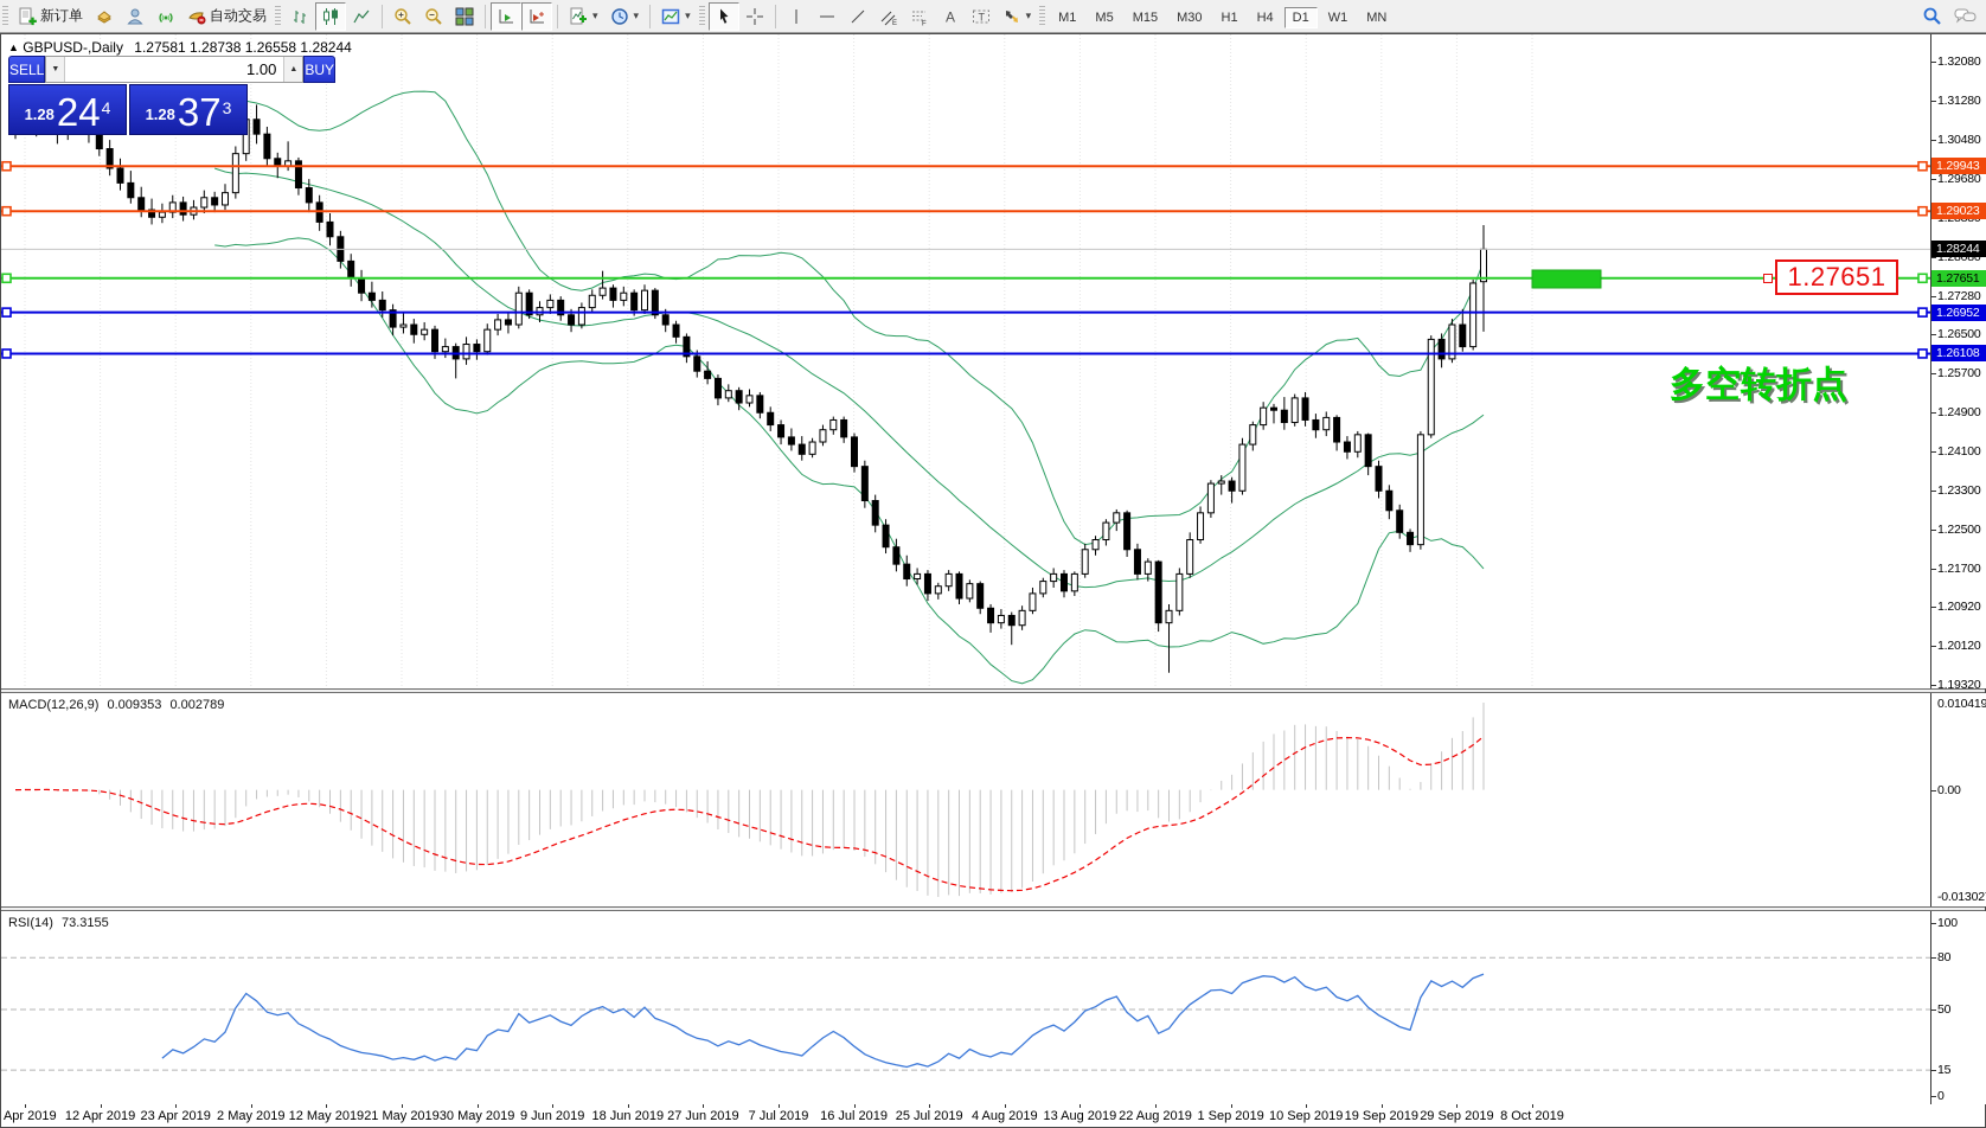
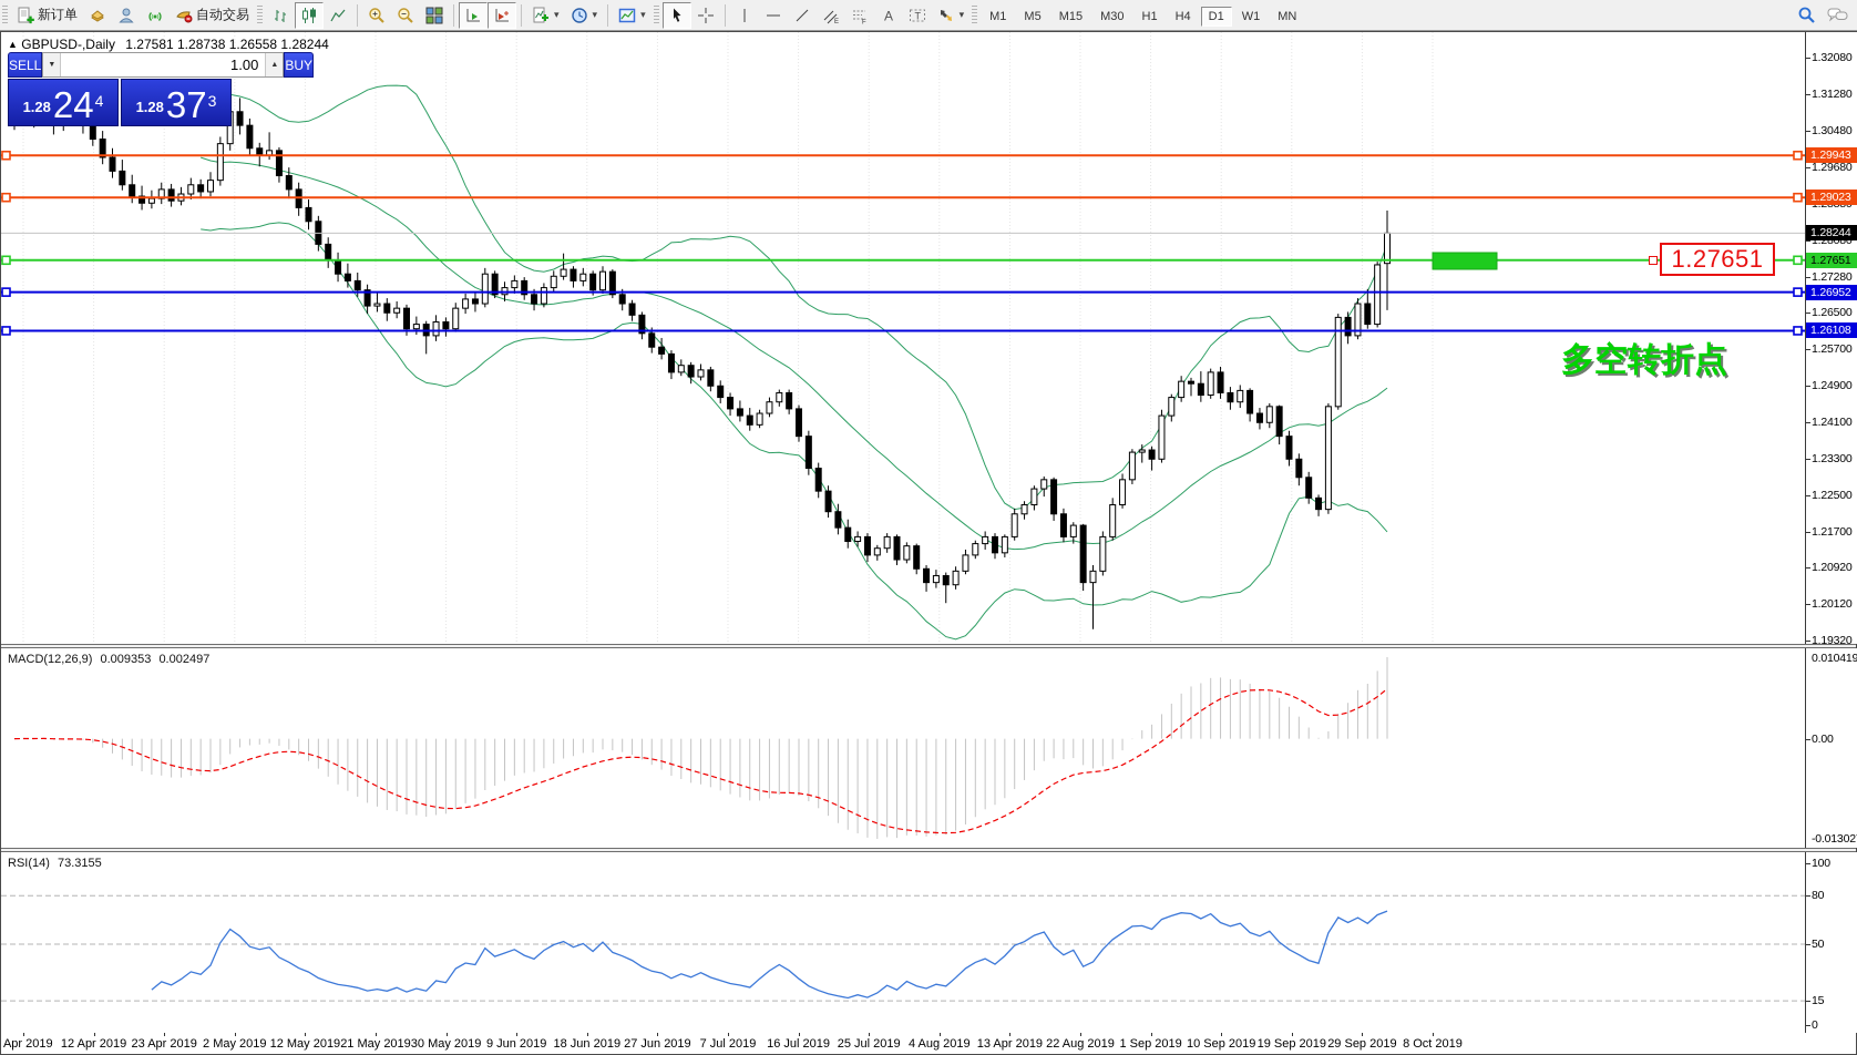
  新订单
  自动交易
  ▾
  ▾
  ▾
  A
  T
  ▾
  M1 M5 M15 M30 H1 H4 D1 W1 MN
  ▲ GBPUSD-,Daily 1.27581 1.28738 1.26558 1.28244
  SELL
  1.00
  BUY
  1.28
  24
  4
  1.28
  37
  3
  1.27651
  多空转折点
  1.32080
  1.31280
  1.30480
  1.29680
  1.27280
  1.26500
  1.25700
  1.24900
  1.24100
  1.23300
  1.22500
  1.21700
  1.20920
  1.20120
  1.19320
  1.29943
  1.29023
  1.27651
  1.26952
  1.26108
  1.28244
- MACD(12,26,9) 0.009353 0.002789
+ MACD(12,26,9) 0.009353 0.002497
  0.010419
  0.00
  -0.01302
  RSI(14) 73.3155
  100
  80
  50
  15
  0
  Apr 2019
  12 Apr 2019
  23 Apr 2019
  2 May 2019
  12 May 2019
  21 May 2019
  30 May 2019
  9 Jun 2019
  18 Jun 2019
  27 Jun 2019
  7 Jul 2019
  16 Jul 2019
  25 Jul 2019
  4 Aug 2019
- 13 Aug 2019
+ 13 Apr 2019
  22 Aug 2019
  1 Sep 2019
  10 Sep 2019
  19 Sep 2019
  29 Sep 2019
  8 Oct 2019
